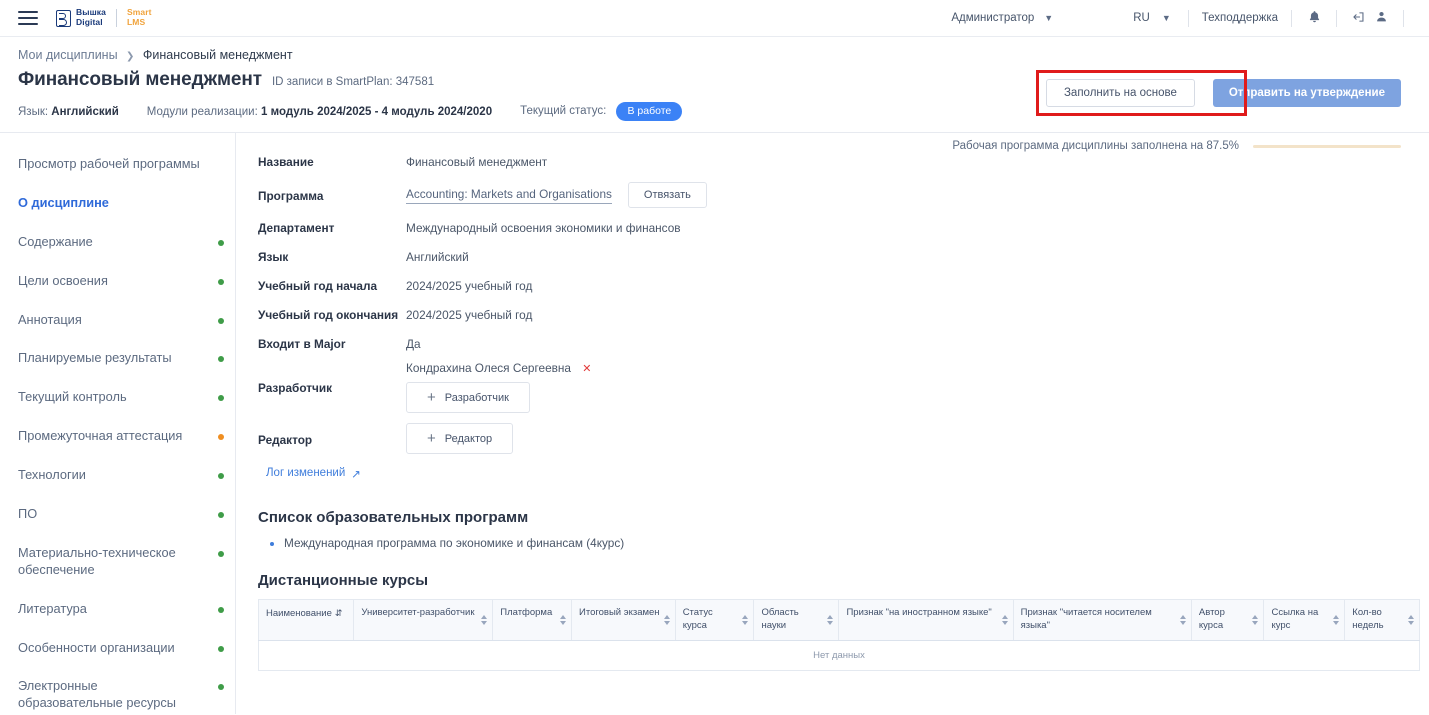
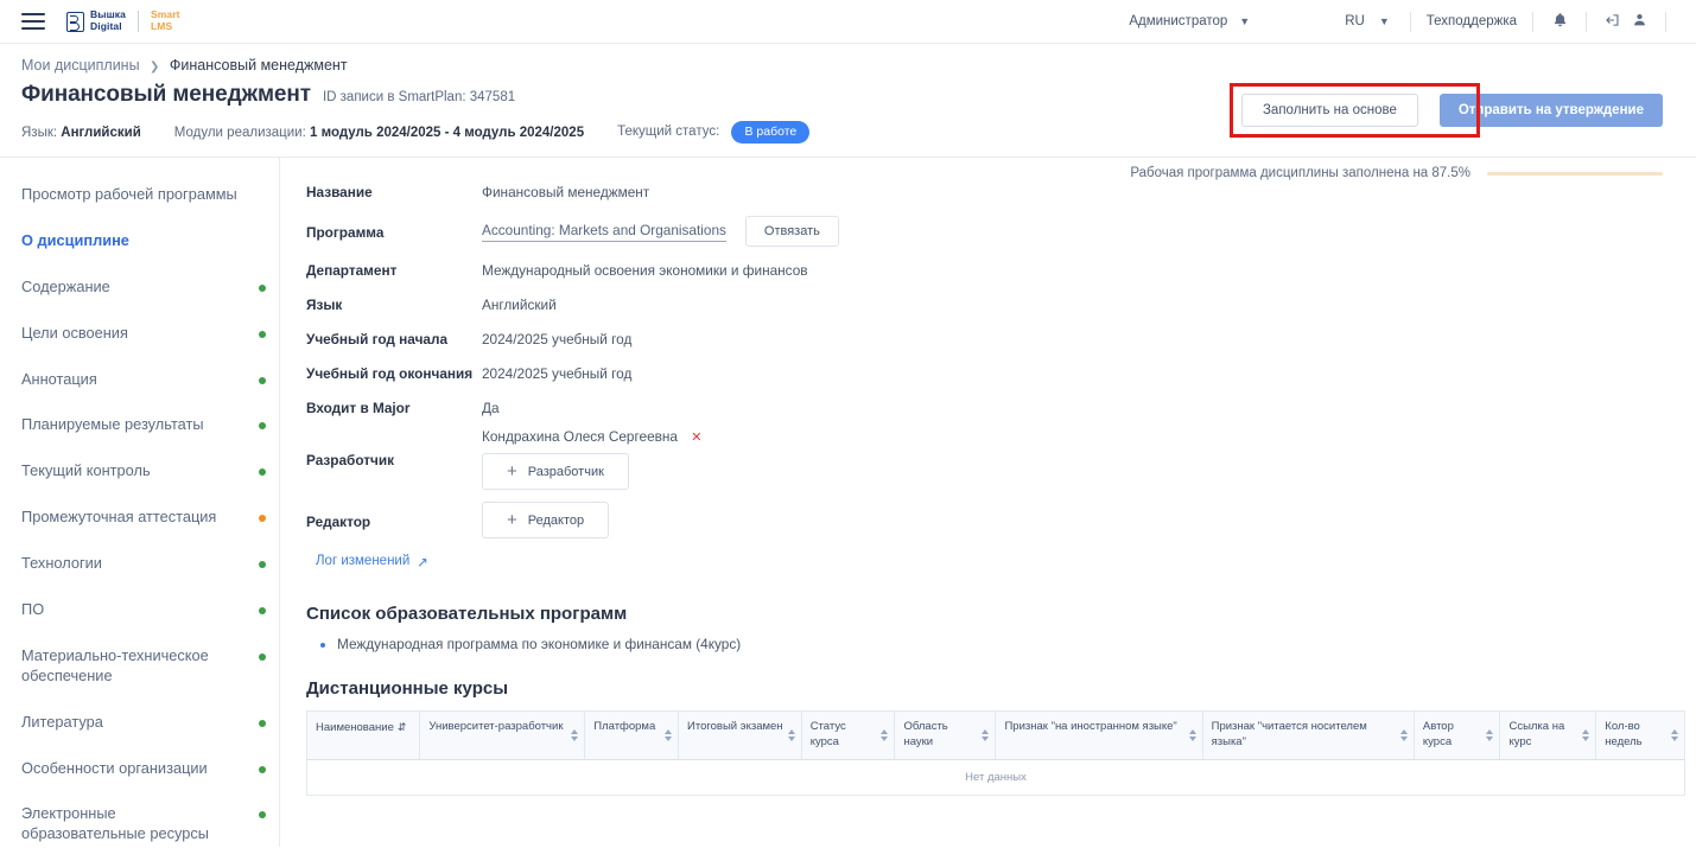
  Вышка
  Digital
  Smart
  LMS
  Администратор
  ▼
  RU
  ▼
  Техподдержка
  Мои дисциплины ❯ Финансовый менеджмент
  Финансовый менеджмент
  ID записи в SmartPlan: 347581
  Язык: Английский
- Модули реализации: 1 модуль 2024/2025 - 4 модуль 2024/2020
+ Модули реализации: 1 модуль 2024/2025 - 4 модуль 2024/2025
  Текущий статус: В работе
  Заполнить на основе
  Отправить на утверждение
  Рабочая программа дисциплины заполнена на 87.5%
  Просмотр рабочей программы
  О дисциплине
  Содержание
  Цели освоения
  Аннотация
  Планируемые результаты
  Текущий контроль
  Промежуточная аттестация
  Технологии
  ПО
  Материально-техническое обеспечение
  Литература
  Особенности организации
  Электронные образовательные ресурсы
  Название
  Финансовый менеджмент
  Программа
  Accounting: Markets and Organisations
  Отвязать
  Департамент
  Международный освоения экономики и финансов
  Язык
  Английский
  Учебный год начала
  2024/2025 учебный год
  Учебный год окончания
  2024/2025 учебный год
  Входит в Major
  Да
  Разработчик
  Кондрахина Олеся Сергеевна ✕
  +
  Разработчик
  Редактор
  +
  Редактор
  Лог изменений
  ↗
  Список образовательных программ
  Международная программа по экономике и финансам (4курс)
  Дистанционные курсы
  Наименование ⇵	Университет-разработчик	Платформа	Итоговый экзамен	Статус курса	Область науки	Признак "на иностранном языке"	Признак "читается носителем языка"	Автор курса	Ссылка на курс	Кол-во недель
  Нет данных
